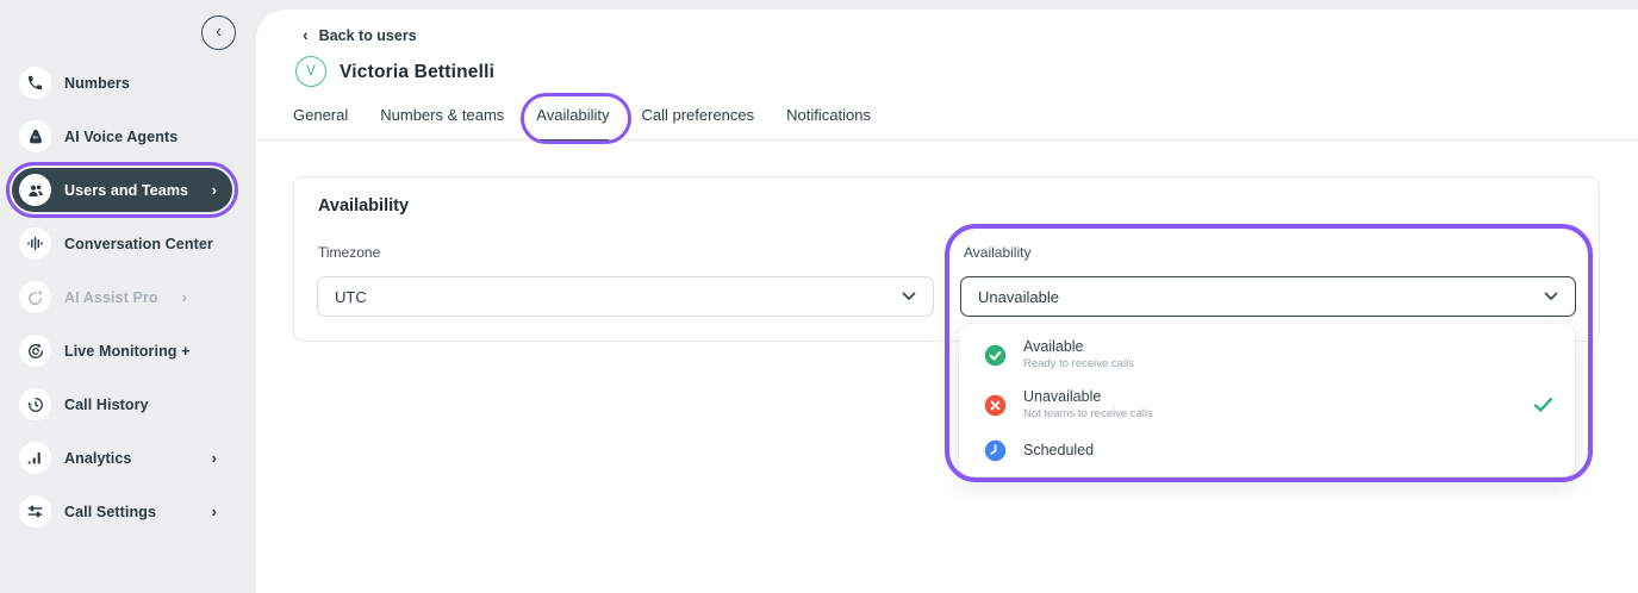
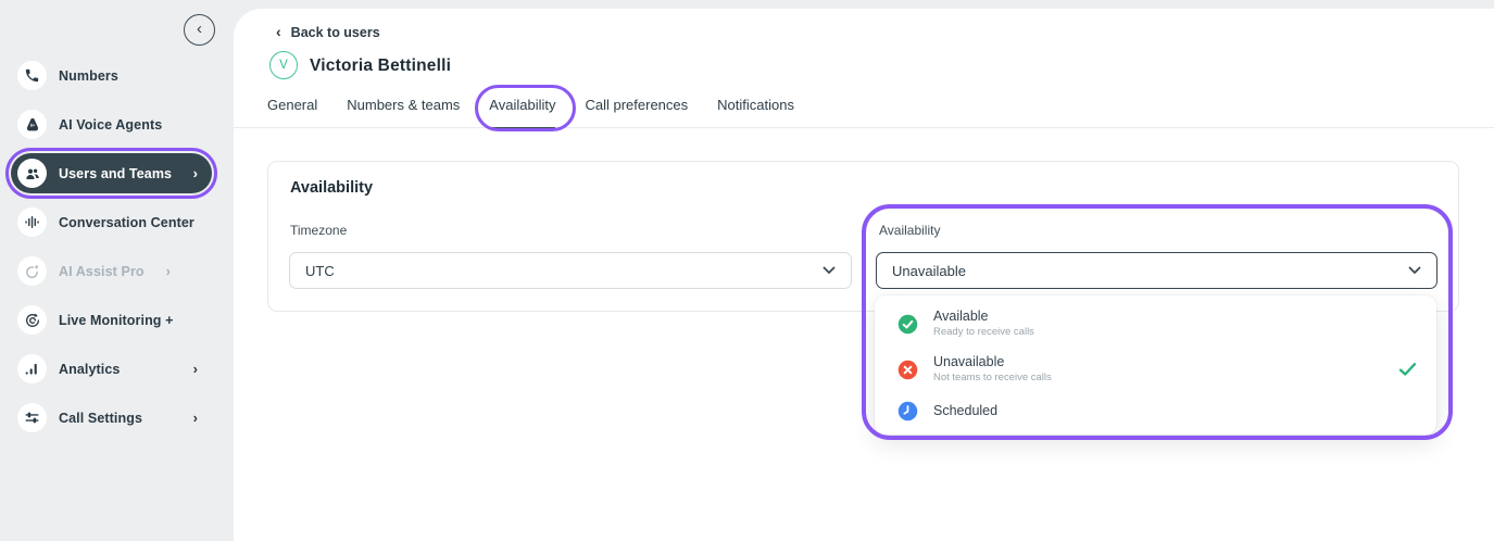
  ‹
  Numbers
  AI Voice Agents
  Users and Teams
  ›
  Conversation Center
  AI Assist Pro
  ›
  Live Monitoring +
- Call History
  Analytics
  ›
  Call Settings
  ›
  ‹
  Back to users
  V
  Victoria Bettinelli
  General
  Numbers & teams
  Availability
  Call preferences
  Notifications
  Availability
  Timezone
  UTC
  Availability
  Unavailable
  Available
  Ready to receive calls
  Unavailable
  Not teams to receive calls
  Scheduled
